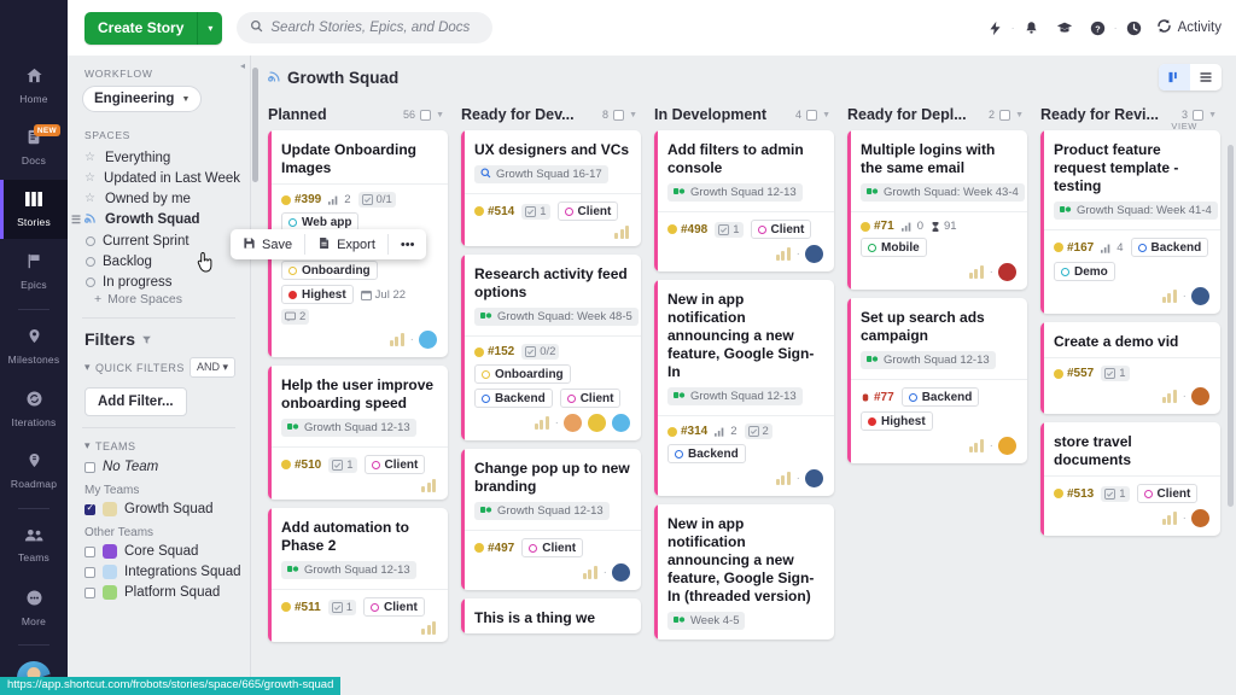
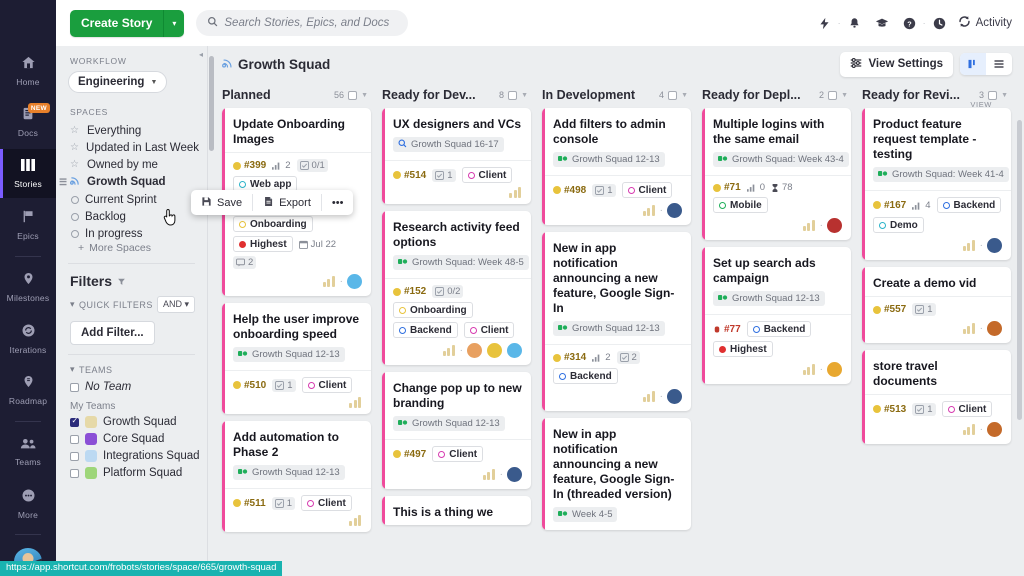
  Home
  Docs
  Stories
  Epics
  Milestones
  Iterations
  Roadmap
  Teams
  More
  Create Story
  ▾
  Search Stories, Epics, and Docs
  ·
  ?
  ·
  Activity
  ◂
  WORKFLOW
  Engineering
  SPACES
  ☆
  Everything
  ☆
  Updated in Last Week
  ☆
  Owned by me
  ☰
  Growth Squad
  Current Sprint
  Backlog
  In progress
  +
  More Spaces
  Filters
  ▾
  QUICK FILTERS
  AND ▾
  Add Filter...
  ▾
  TEAMS
  No Team
  My Teams
  Growth Squad
- Other Teams
  Core Squad
  Integrations Squad
  Platform Squad
  Growth Squad
+ View Settings
  VIEW
  Planned
  56
  Update Onboarding Images
  #399
  2
  0/1
  Web app
  Onboarding
  Highest
  Jul 22
  2
  ·
  Help the user improve onboarding speed
  Growth Squad 12-13
  #510
  1
  Client
  Add automation to Phase 2
  Growth Squad 12-13
  #511
  1
  Client
  Ready for Dev...
  8
  UX designers and VCs
  Growth Squad 16-17
  #514
  1
  Client
  Research activity feed options
  Growth Squad: Week 48-5
  #152
  0/2
  Onboarding
  Backend
  Client
  ·
  Change pop up to new branding
  Growth Squad 12-13
  #497
  Client
  ·
  This is a thing we
  In Development
  4
  Add filters to admin console
  Growth Squad 12-13
  #498
  1
  Client
  ·
  New in app notification announcing a new feature, Google Sign-In
  Growth Squad 12-13
  #314
  2
  2
  Backend
  ·
  New in app notification announcing a new feature, Google Sign-In (threaded version)
  Week 4-5
  Ready for Depl...
  2
  Multiple logins with the same email
  Growth Squad: Week 43-4
  #71
  0
- 91
+ 78
  Mobile
  ·
  Set up search ads campaign
  Growth Squad 12-13
  #77
  Backend
  Highest
  ·
  Ready for Revi...
  3
  Product feature request template - testing
  Growth Squad: Week 41-4
  #167
  4
  Backend
  Demo
  ·
  Create a demo vid
  #557
  1
  ·
  store travel documents
  #513
  1
  Client
  ·
  Save
  Export
  •••
  https://app.shortcut.com/frobots/stories/space/665/growth-squad
